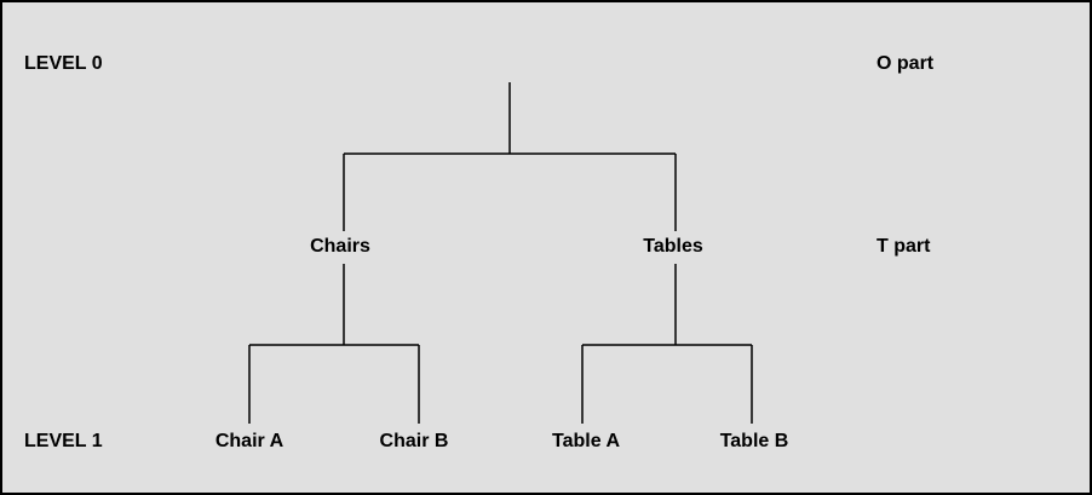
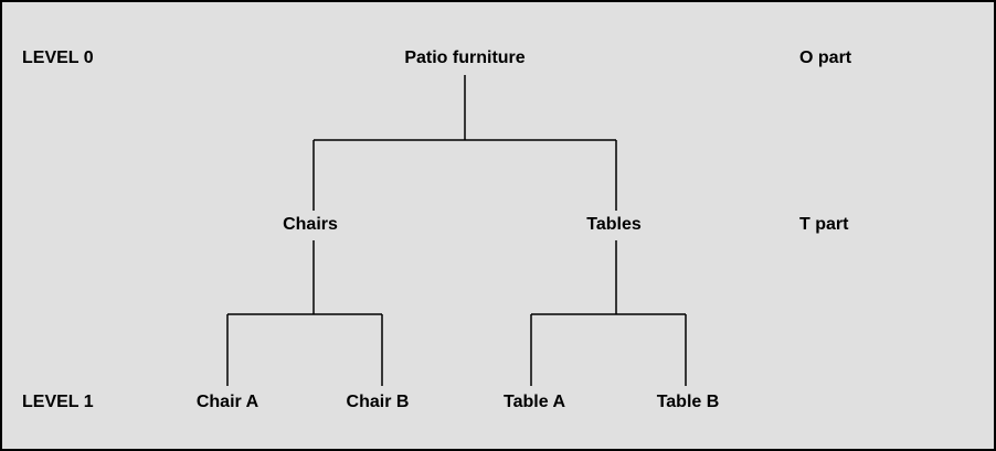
  LEVEL 0
+ Patio furniture
  O part
  Chairs
  Tables
  T part
  LEVEL 1
  Chair A
  Chair B
  Table A
  Table B
